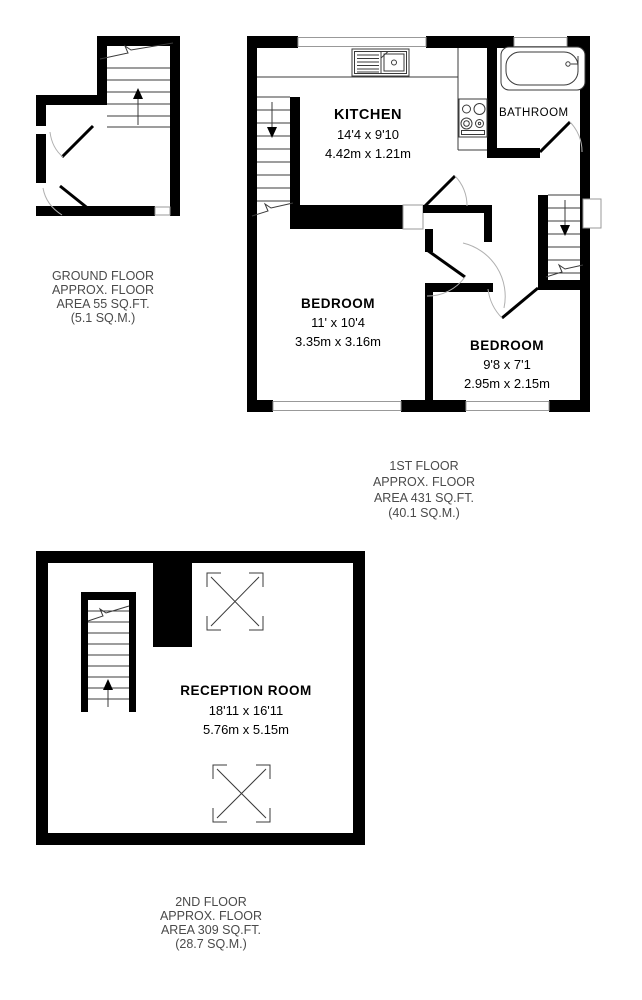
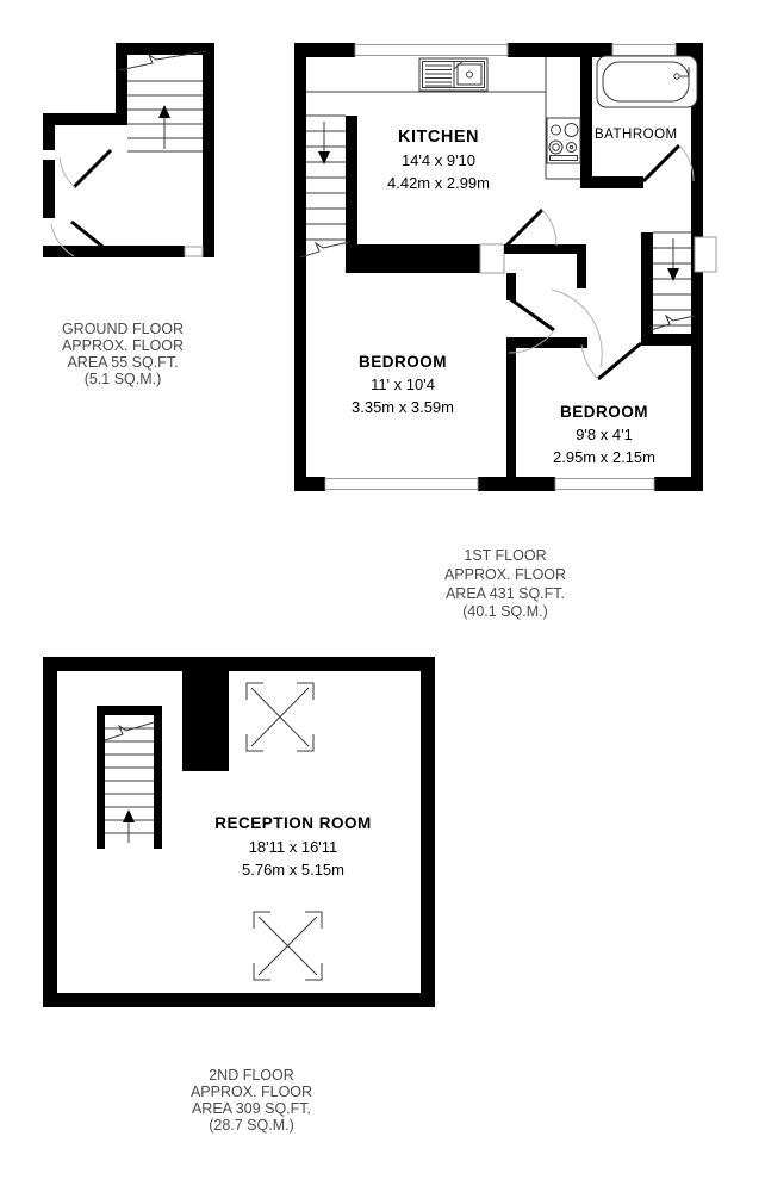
  GROUND FLOOR
  APPROX. FLOOR
  AREA 55 SQ.FT.
  (5.1 SQ.M.)
  KITCHEN
  14'4 x 9'10
- 4.42m x 1.21m
+ 4.42m x 2.99m
  BATHROOM
  BEDROOM
  11' x 10'4
- 3.35m x 3.16m
+ 3.35m x 3.59m
  BEDROOM
- 9'8 x 7'1
+ 9'8 x 4'1
  2.95m x 2.15m
  1ST FLOOR
  APPROX. FLOOR
  AREA 431 SQ.FT.
  (40.1 SQ.M.)
  RECEPTION ROOM
  18'11 x 16'11
  5.76m x 5.15m
  2ND FLOOR
  APPROX. FLOOR
  AREA 309 SQ.FT.
  (28.7 SQ.M.)
